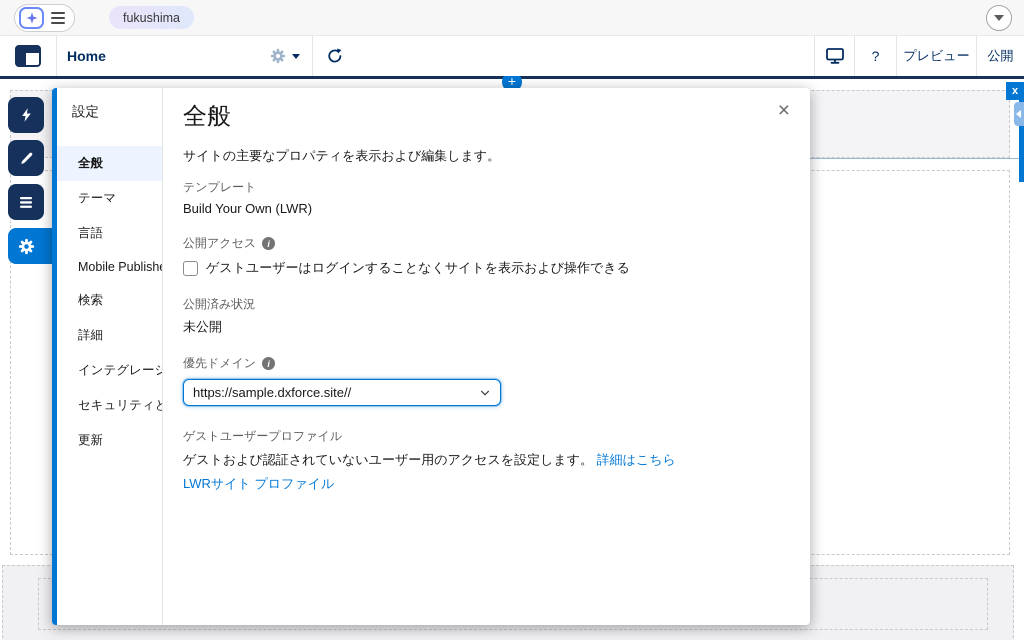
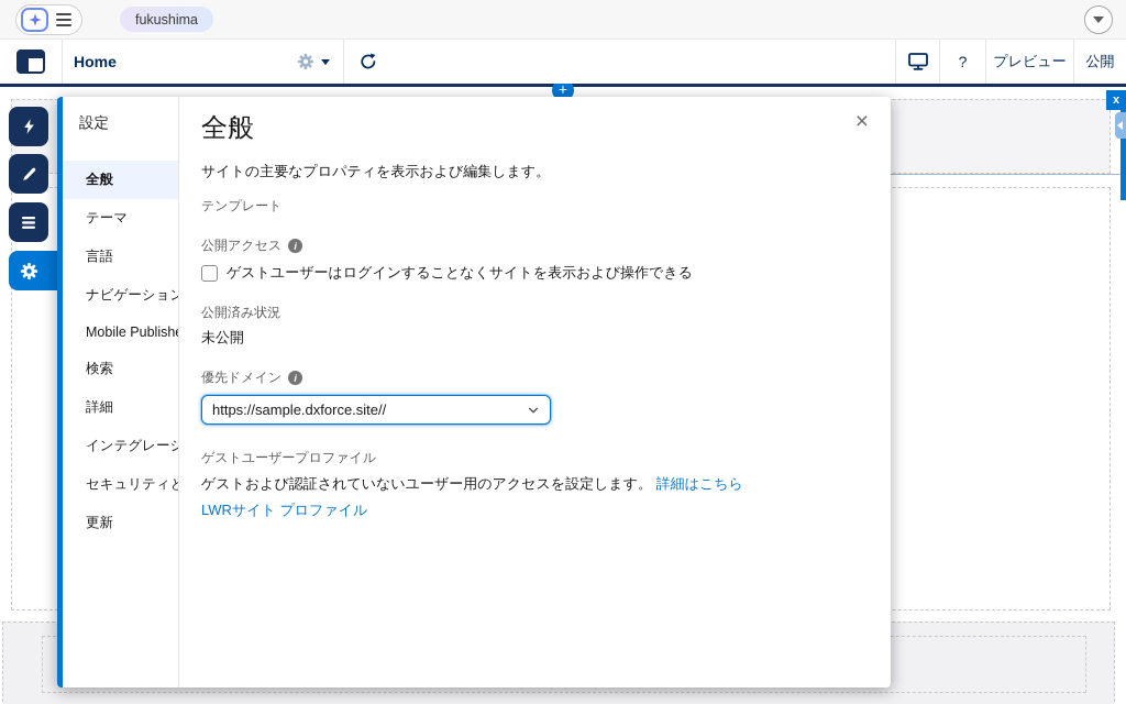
  fukushima
  Home
  ?
  プレビュー
  公開
  +
  x
  設定
  全般
  テーマ
  言語
+ ナビゲーション
  Mobile Publish
  検索
  詳細
  インテグレーシ
  セキュリティと
  更新
  全般
  ×
  サイトの主要なプロパティを表示および編集します。
  テンプレート
- Build Your Own (LWR)
  公開アクセス
  i
  ゲストユーザーはログインすることなくサイトを表示および操作できる
  公開済み状況
  未公開
  優先ドメイン
  i
  https://sample.dxforce.site//
  ゲストユーザープロファイル
  ゲストおよび認証されていないユーザー用のアクセスを設定します。 詳細はこちら
  LWRサイト プロファイル
